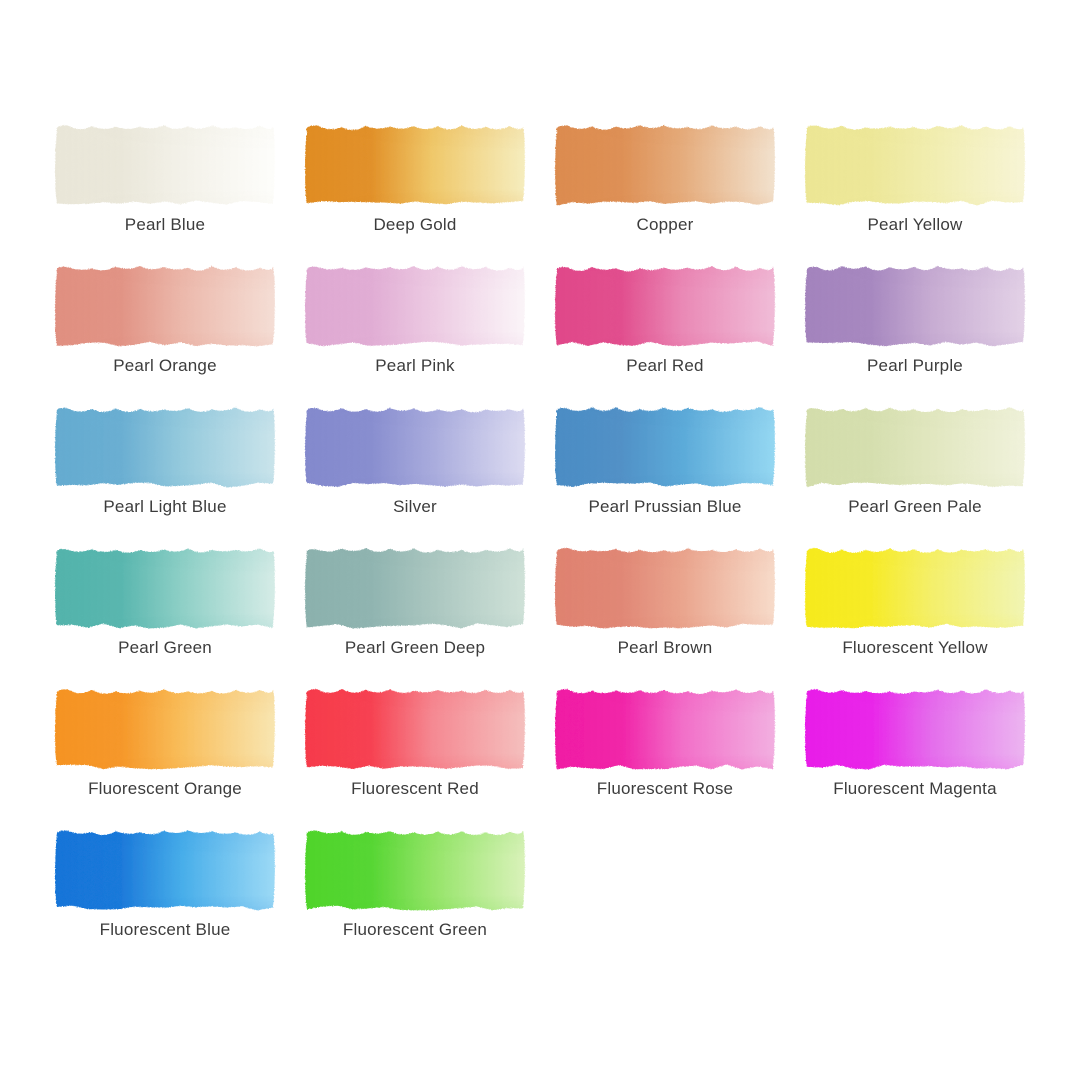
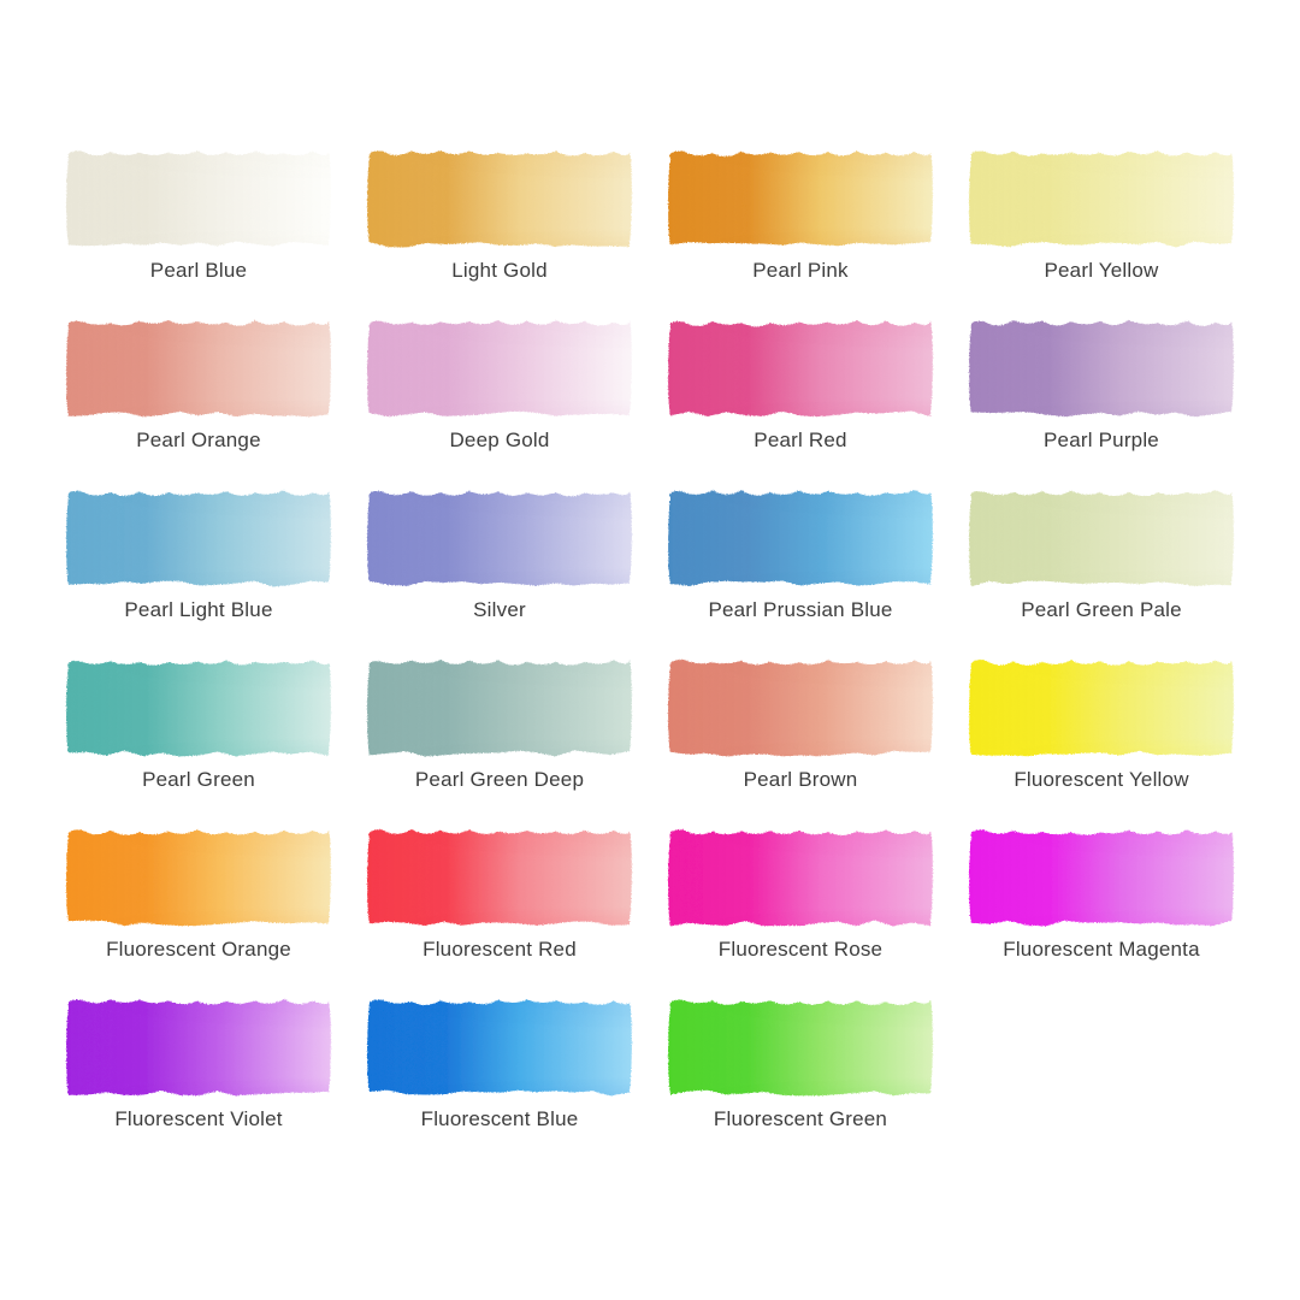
  Pearl Blue
+ Light Gold
- Deep Gold
+ Pearl Pink
- Copper
  Pearl Yellow
  Pearl Orange
- Pearl Pink
+ Deep Gold
  Pearl Red
  Pearl Purple
  Pearl Light Blue
  Silver
  Pearl Prussian Blue
  Pearl Green Pale
  Pearl Green
  Pearl Green Deep
  Pearl Brown
  Fluorescent Yellow
  Fluorescent Orange
  Fluorescent Red
  Fluorescent Rose
  Fluorescent Magenta
+ Fluorescent Violet
  Fluorescent Blue
  Fluorescent Green
